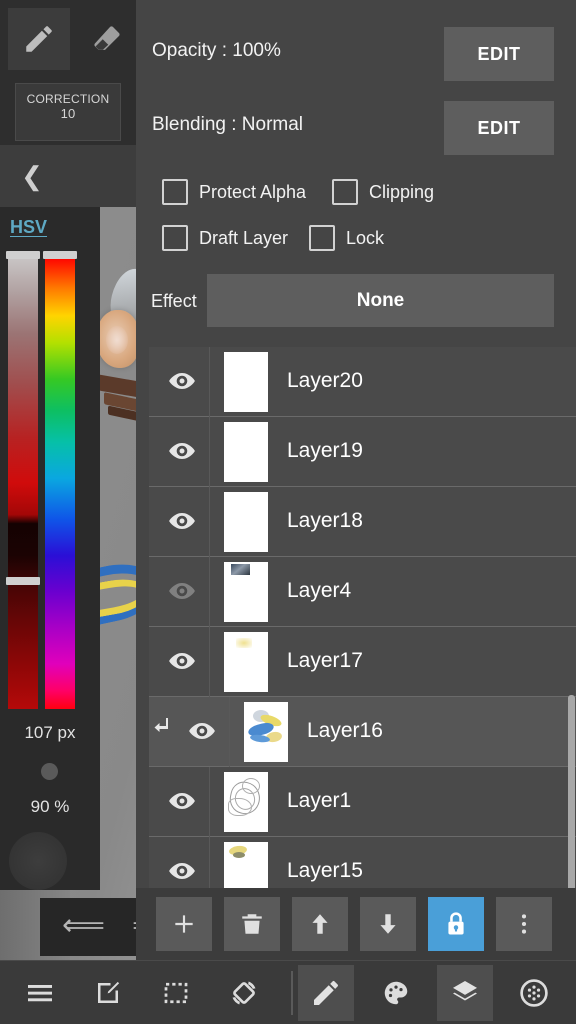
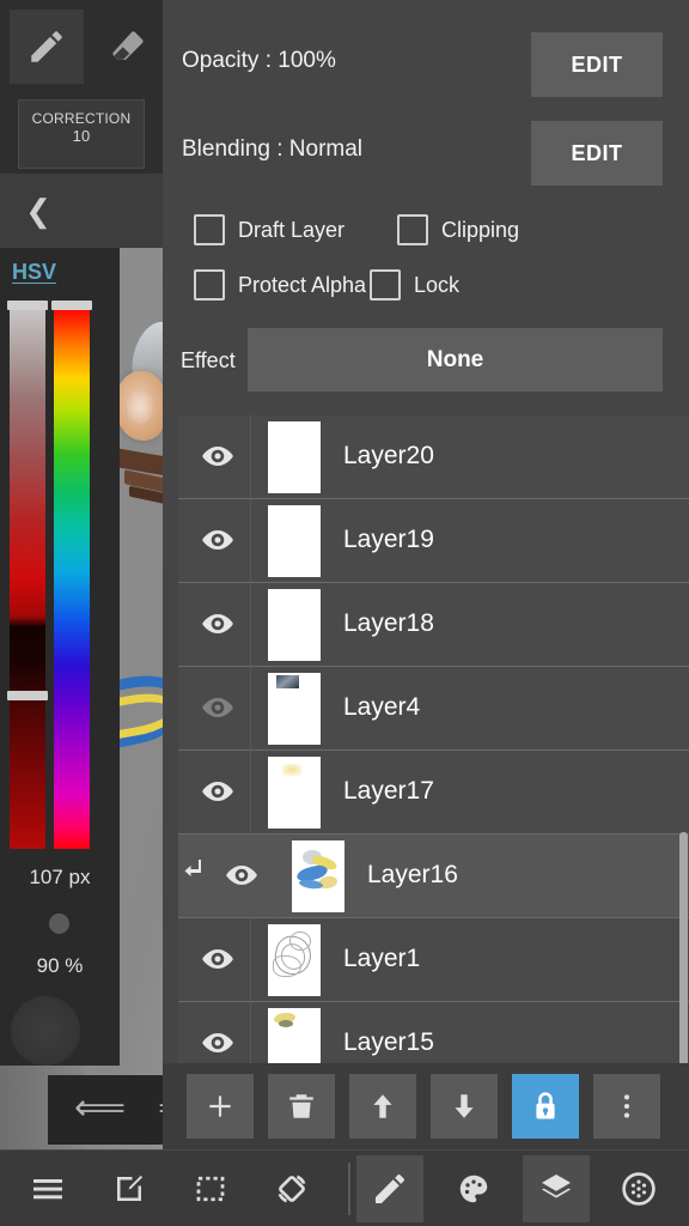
  CORRECTION
  10
  ❮
  HSV
  107 px
  90 %
  ⟸
  Opacity : 100%
  EDIT
  Blending : Normal
  EDIT
- Protect Alpha
+ Draft Layer
  Clipping
- Draft Layer
+ Protect Alpha
  Lock
  Effect
  None
  Layer20
  Layer19
  Layer18
  Layer4
  Layer17
  Layer16
  Layer1
  Layer15
